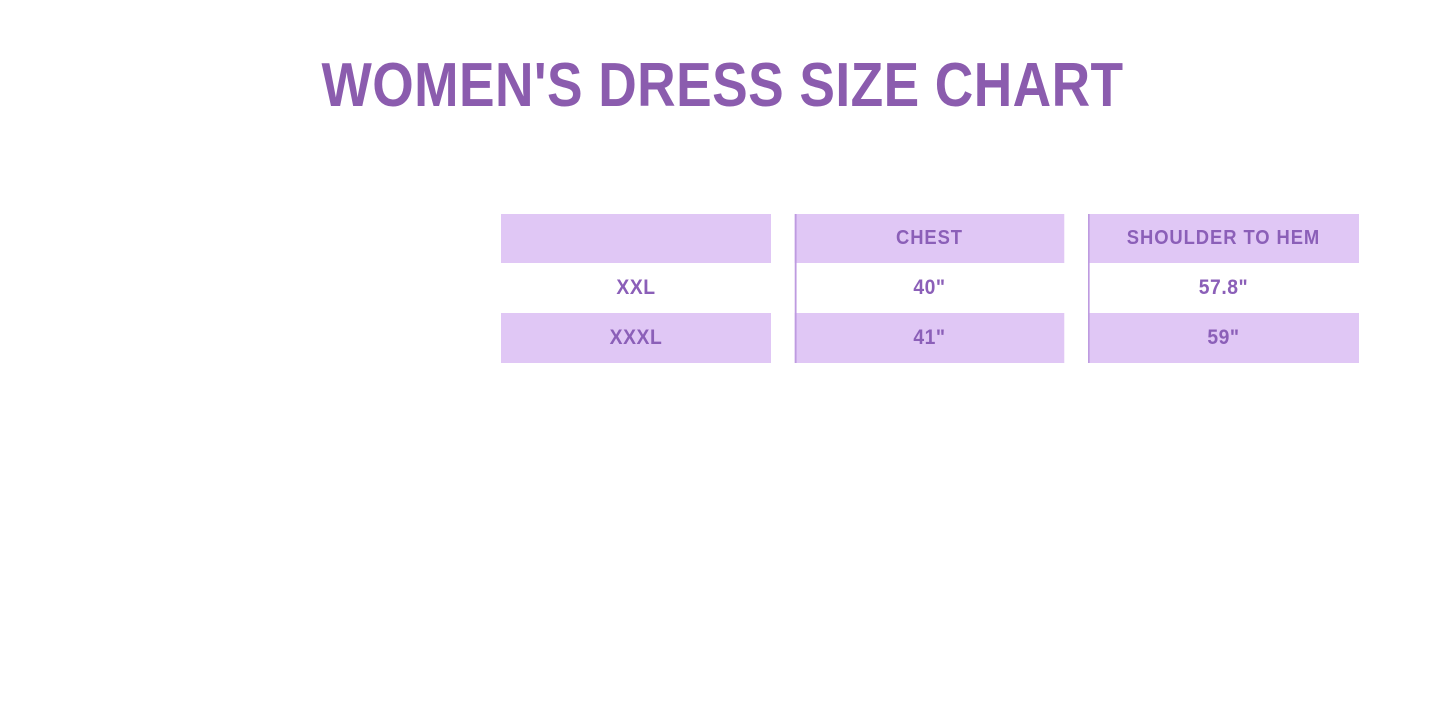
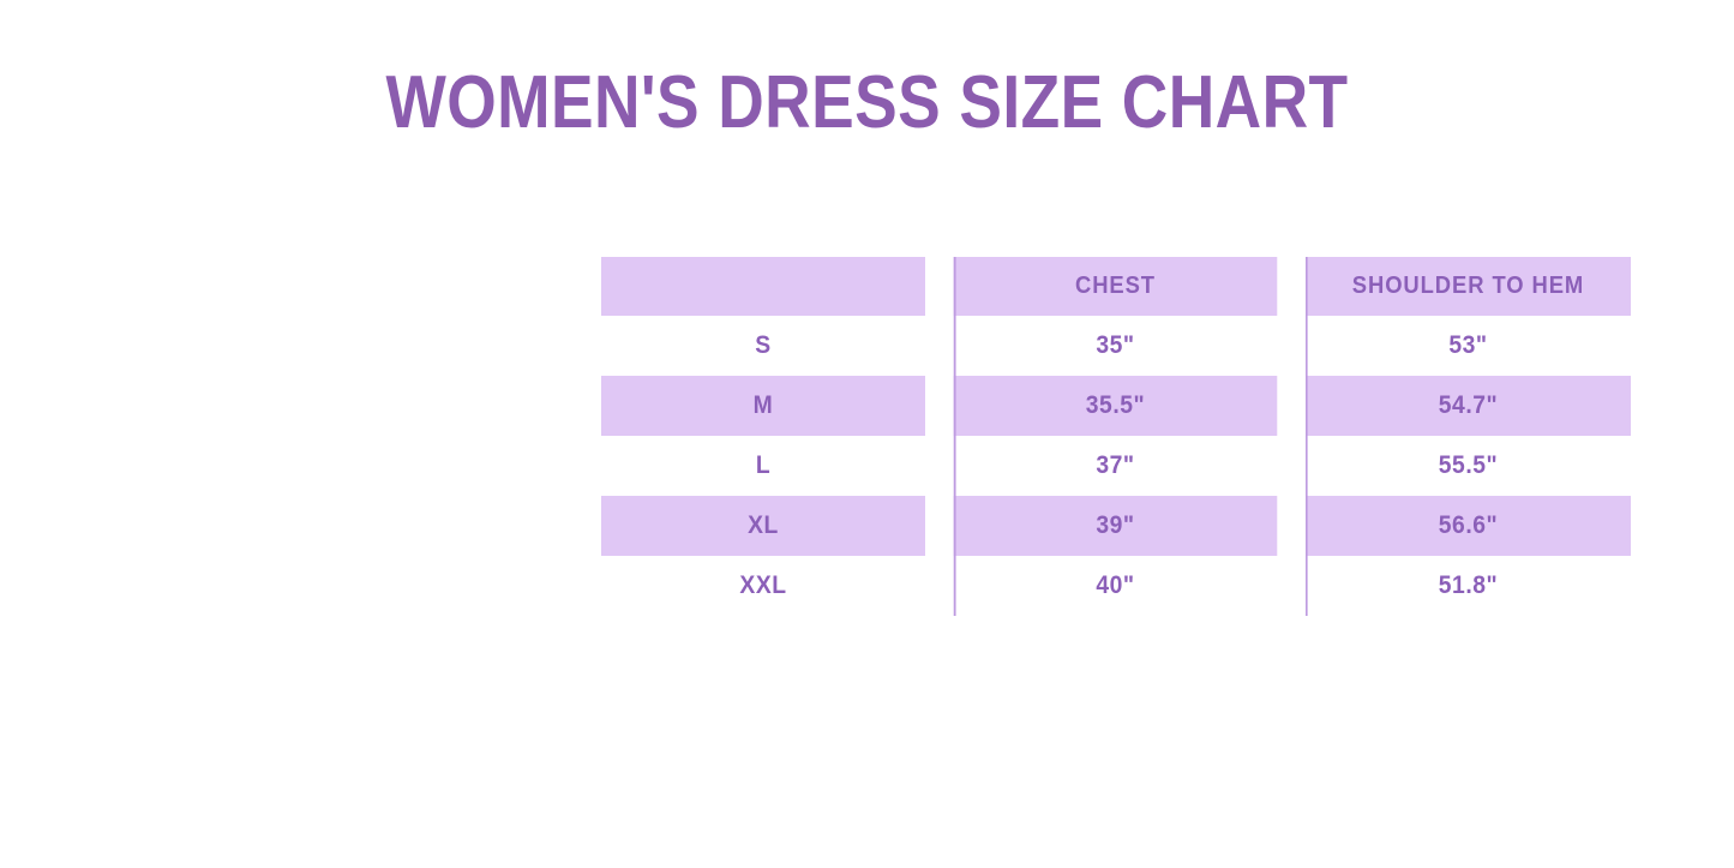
  WOMEN'S DRESS SIZE CHART
  	CHEST	SHOULDER TO HEM
+ S	35"	53"
+ M	35.5"	54.7"
+ L	37"	55.5"
+ XL	39"	56.6"
- XXL	40"	57.8"
+ XXL	40"	51.8"
- XXXL	41"	59"
